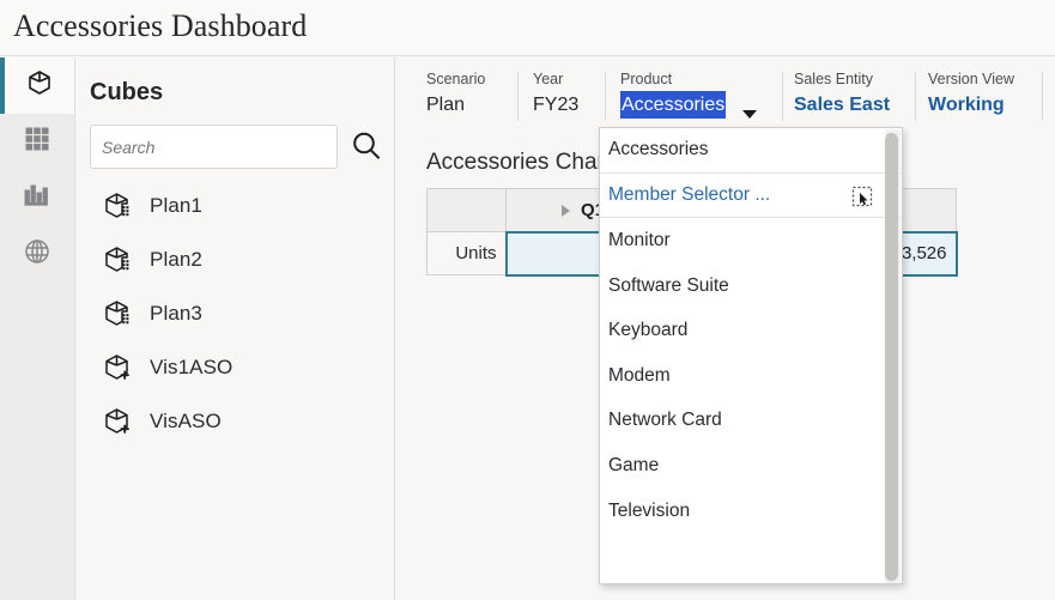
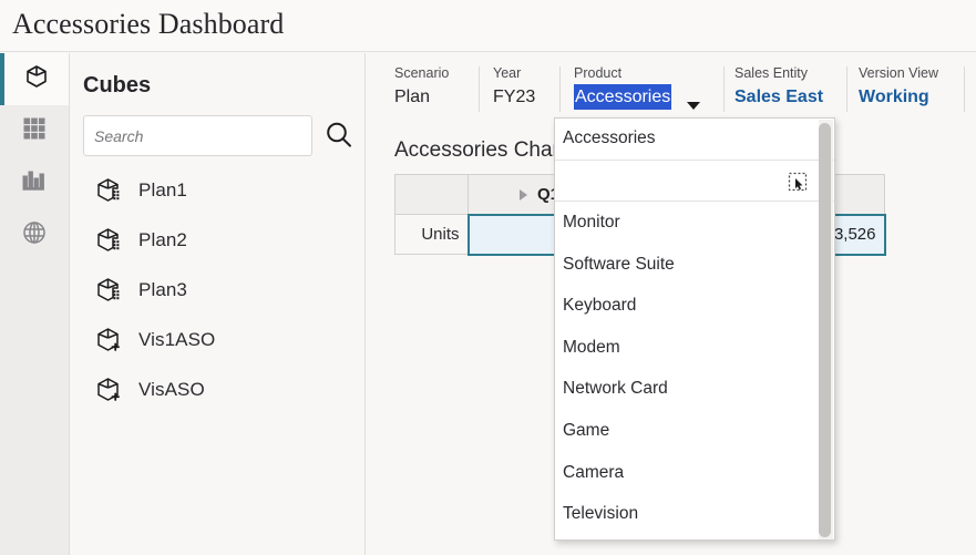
  Accessories Dashboard
  Cubes
  Search
  Plan1
  Plan2
  Plan3
  Vis1ASO
  VisASO
  Scenario
  Plan
  Year
  FY23
  Product
  Accessories
  Sales Entity
  Sales East
  Version View
  Working
  Accessories Cha
  Units	3,526
  Accessories
- Member Selector ...
  Monitor
  Software Suite
  Keyboard
  Modem
  Network Card
  Game
+ Camera
  Television
